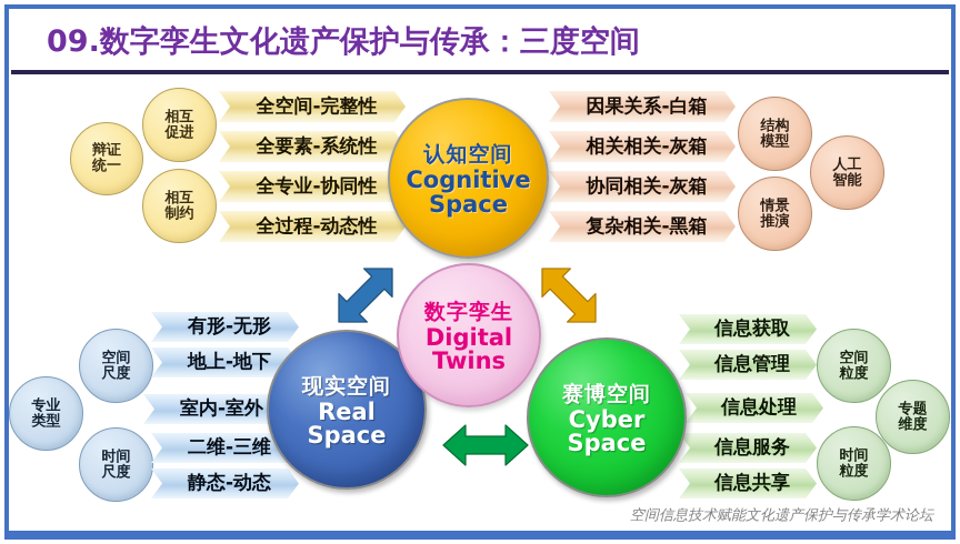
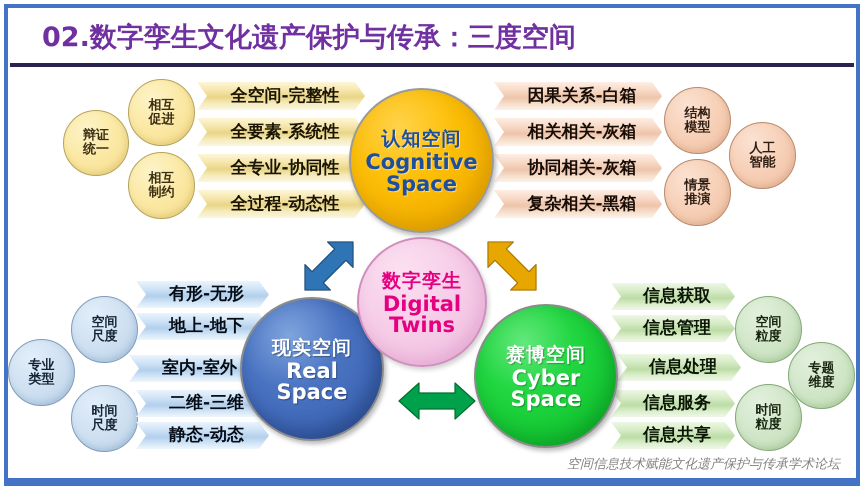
- 09.数字孪生文化遗产保护与传承：三度空间
+ 02.数字孪生文化遗产保护与传承：三度空间
  辩证
  统一
  相互
  促进
  相互
  制约
  全空间-完整性
  全要素-系统性
  全专业-协同性
  全过程-动态性
  因果关系-白箱
  相关相关-灰箱
  协同相关-灰箱
  复杂相关-黑箱
  结构
  模型
  人工
  智能
  情景
  推演
  空间
  尺度
  专业
  类型
  时间
  尺度
  有形-无形
  地上-地下
  室内-室外
  二维-三维
  静态-动态
  信息获取
  信息管理
  信息处理
  信息服务
  信息共享
  空间
  粒度
  专题
  维度
  时间
  粒度
  认知空间
  Cognitive
  Space
  现实空间
  Real
  Space
  赛博空间
  Cyber
  Space
  数字孪生
  Digital
  Twins
  空间信息技术赋能文化遗产保护与传承学术论坛
